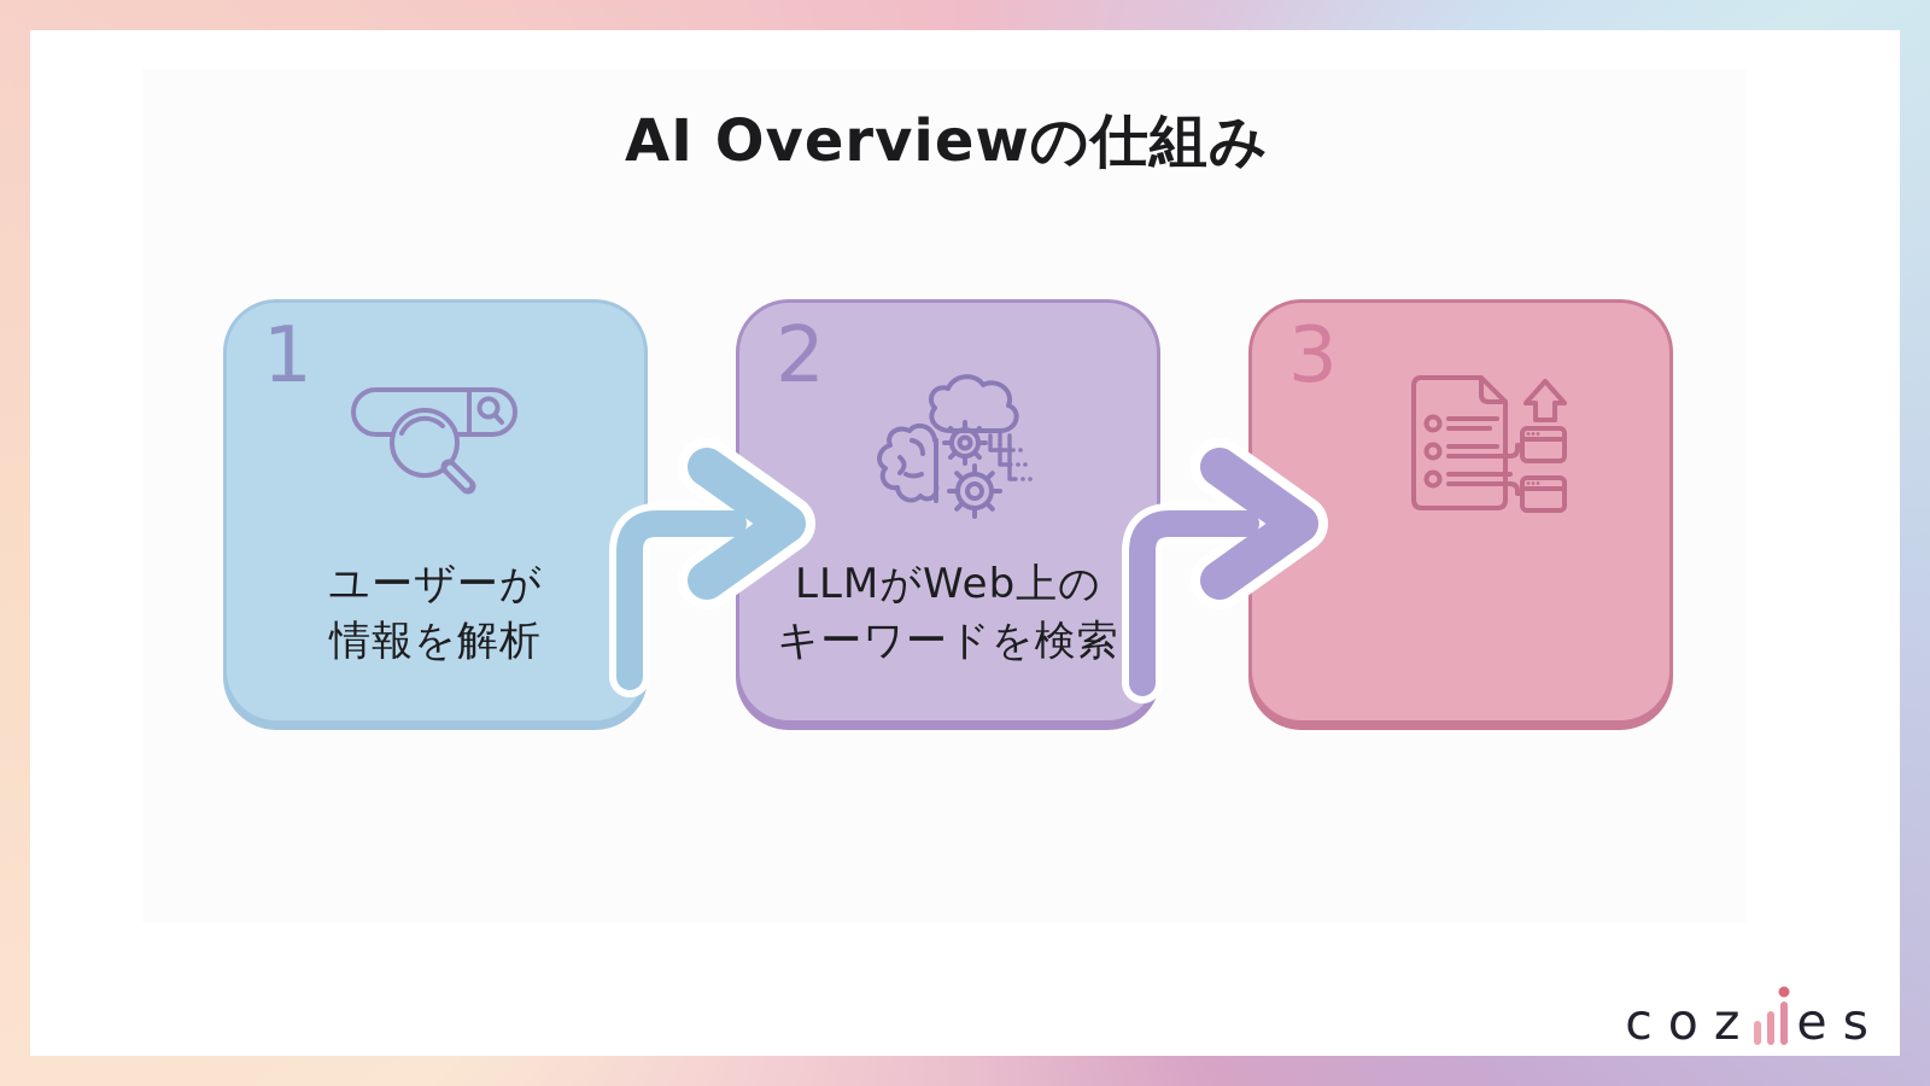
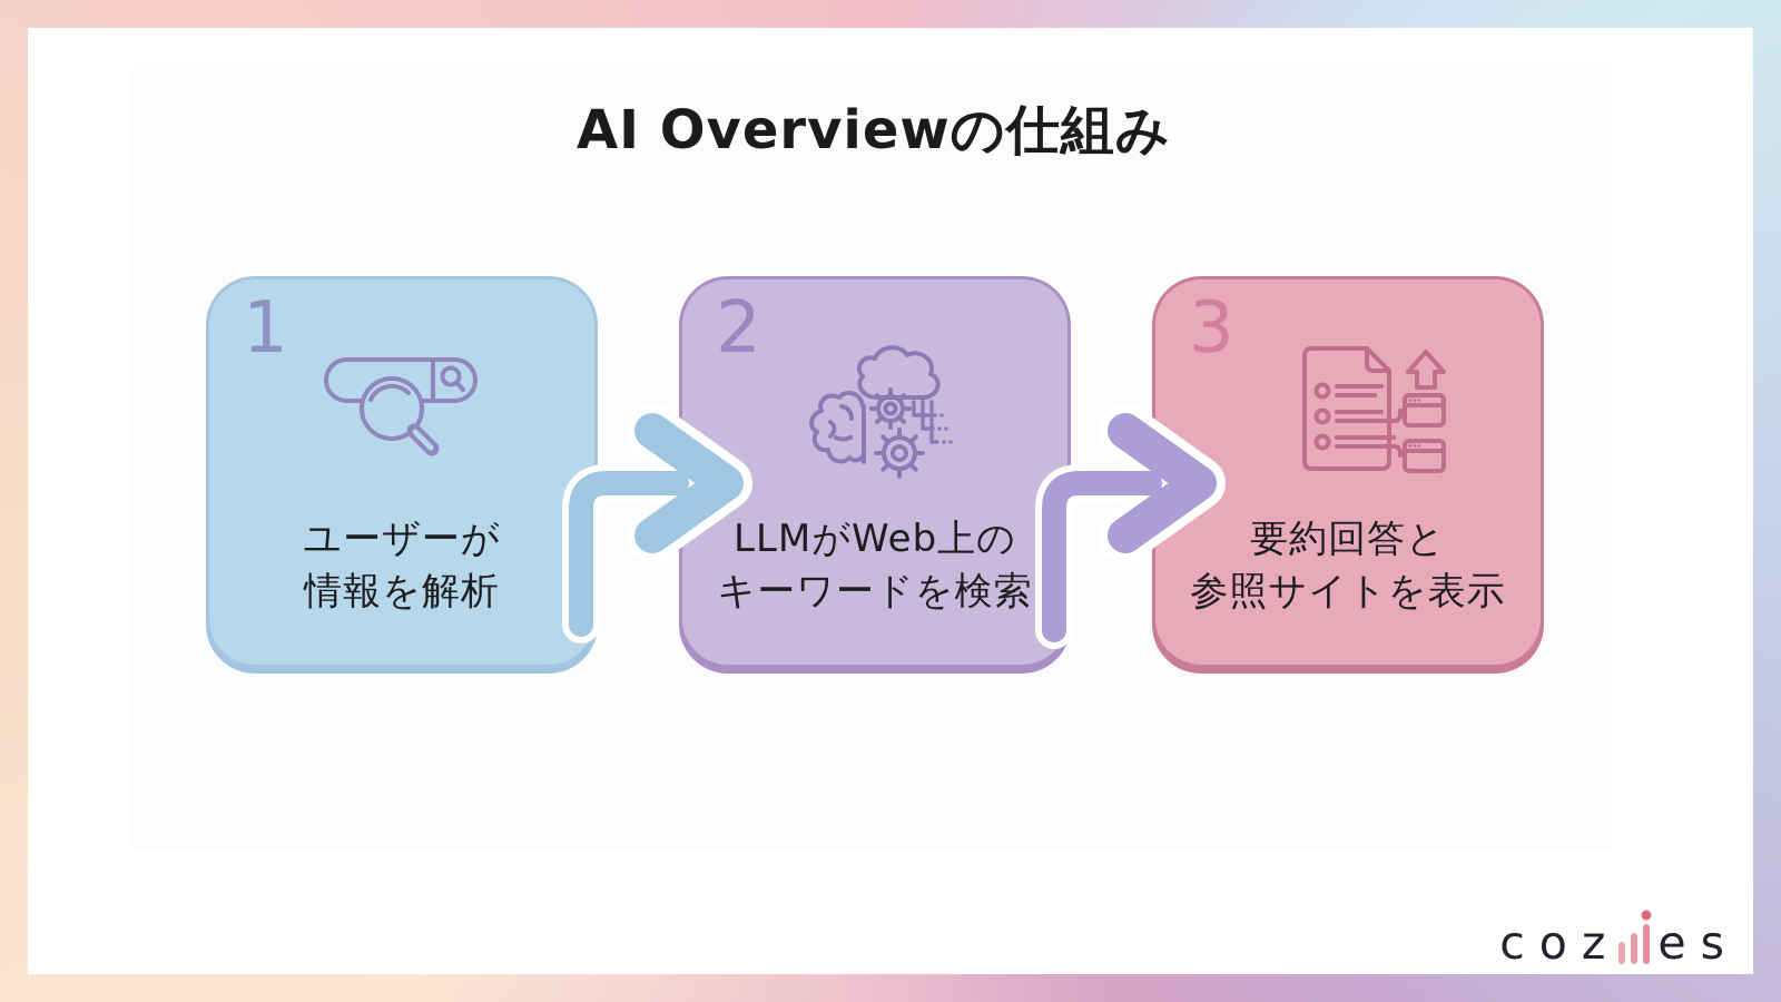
  AI Overviewの仕組み
  1
  ユーザーが
  情報を解析
  2
  LLMがWeb上の
  キーワードを検索
  3
+ 要約回答と
+ 参照サイトを表示
  coz
  es
